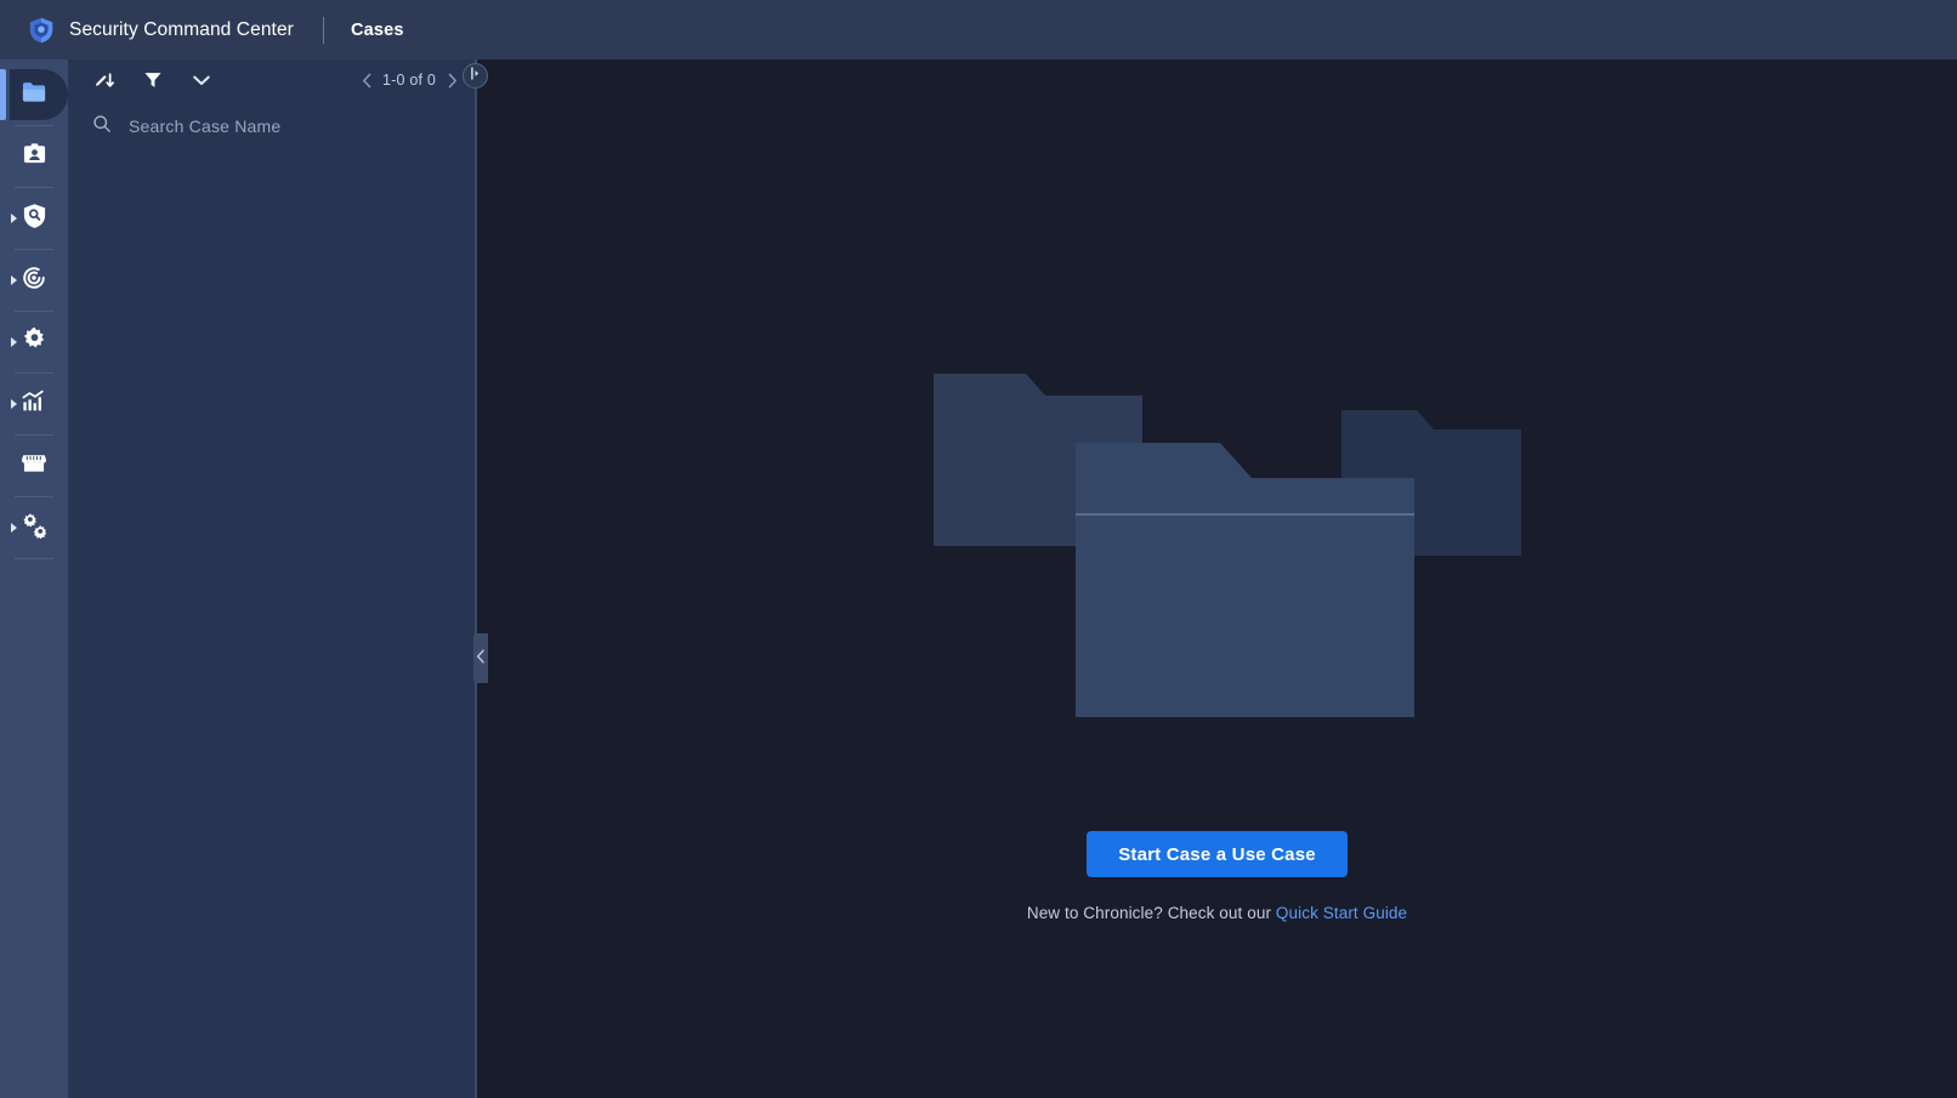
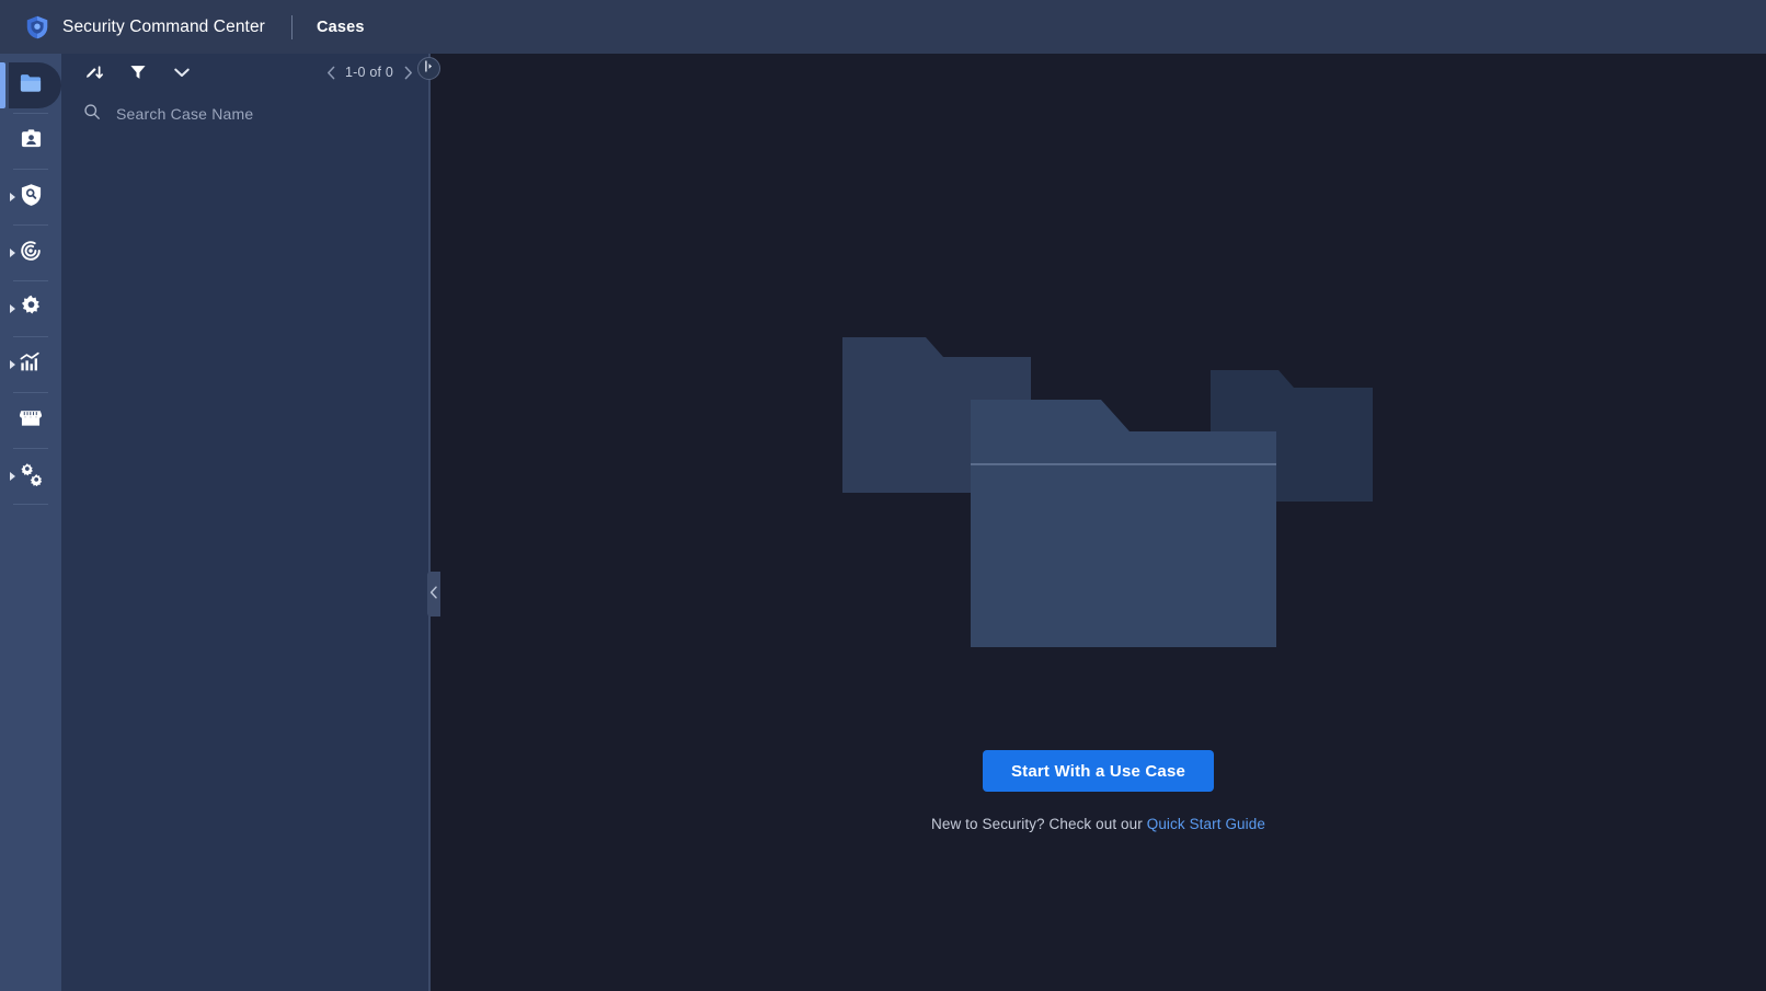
  Security Command Center
  Cases
  1-0 of 0
  Search Case Name
- Start Case a Use Case
+ Start With a Use Case
- New to Chronicle? Check out our Quick Start Guide
+ New to Security? Check out our Quick Start Guide
